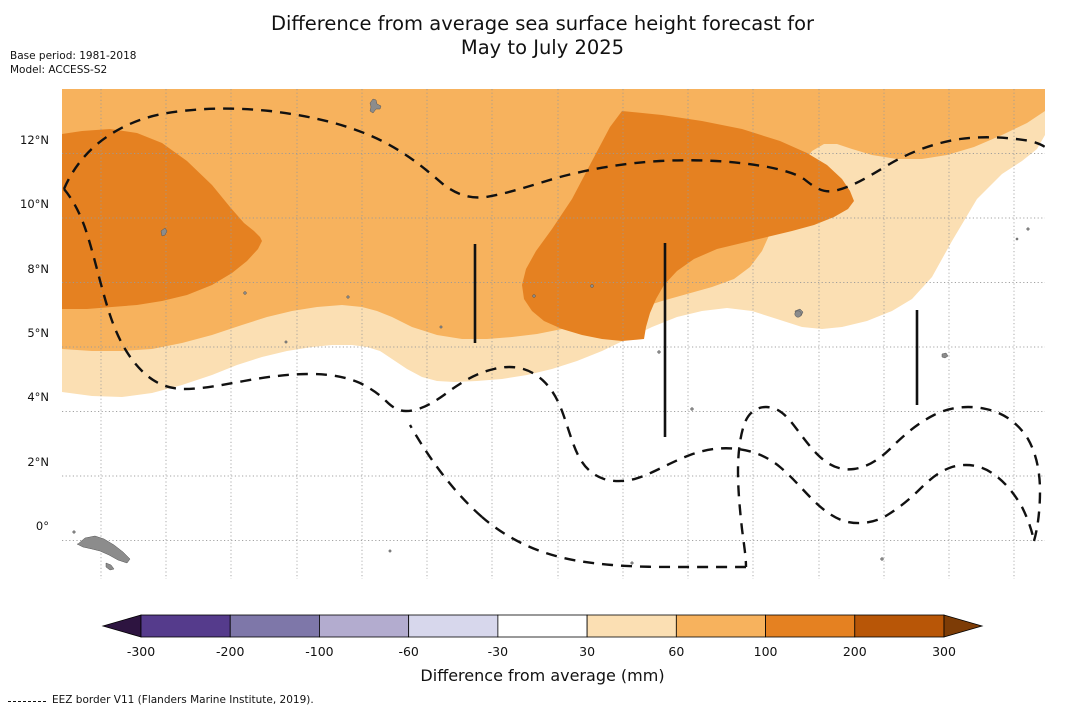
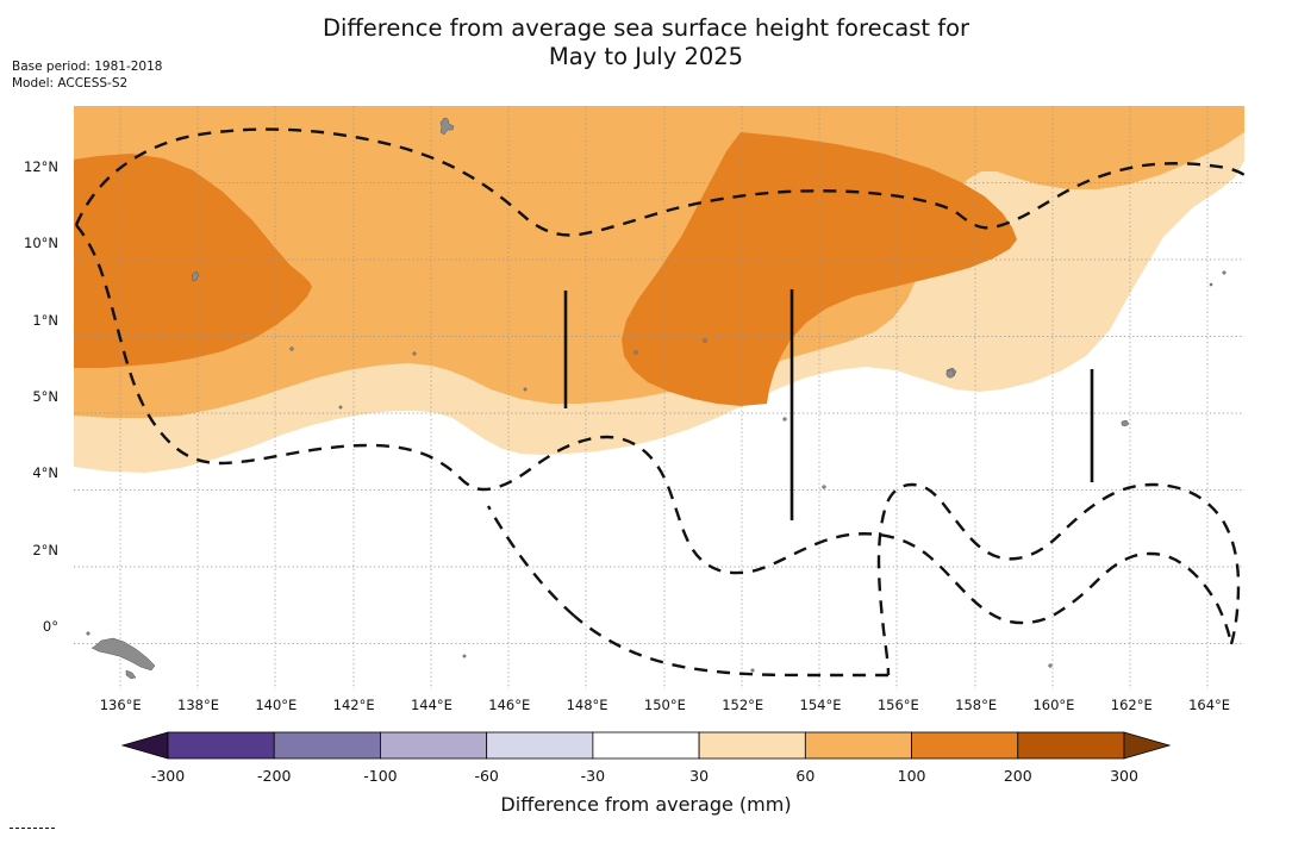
  Difference from average sea surface height forecast for
  May to July 2025
  Base period: 1981-2018
  Model: ACCESS-S2
  12°N
  10°N
- 8°N
+ 1°N
  5°N
  4°N
  2°N
  0°
+ 136°E
+ 138°E
+ 140°E
+ 142°E
+ 144°E
+ 146°E
+ 148°E
+ 150°E
+ 152°E
+ 154°E
+ 156°E
+ 158°E
+ 160°E
+ 162°E
+ 164°E
  -300
  -200
  -100
  -60
  -30
  30
  60
  100
  200
  300
  Difference from average (mm)
- EEZ border V11 (Flanders Marine Institute, 2019).
